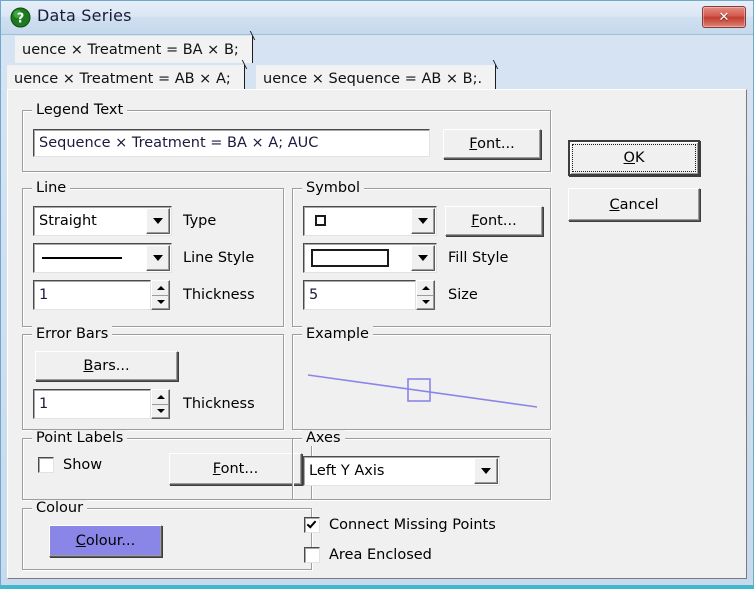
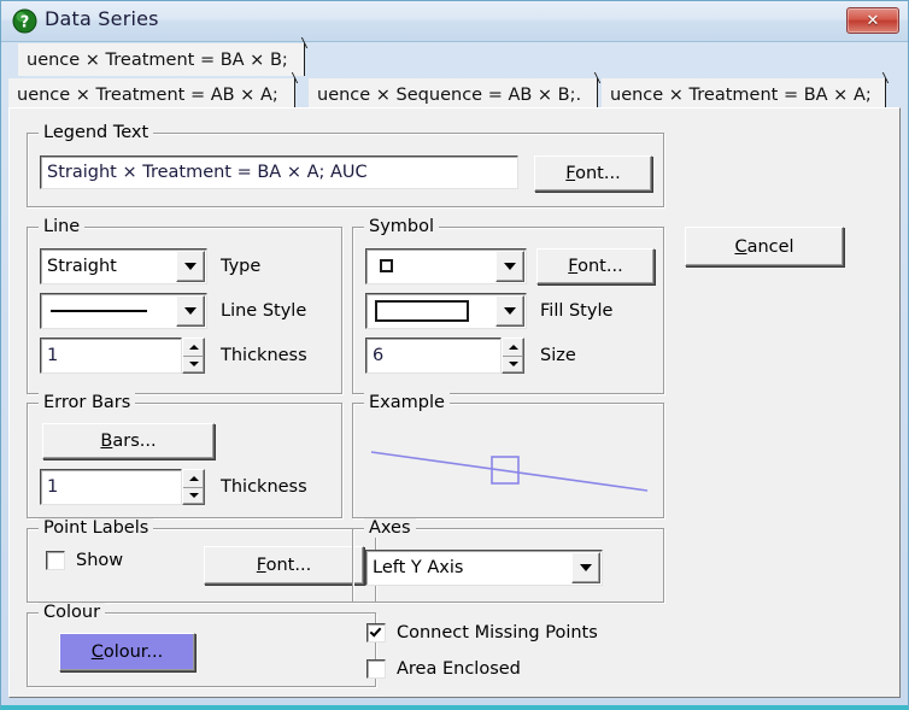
  ?
  Data Series
  ✕
  uence × Treatment = BA × B;
  uence × Treatment = AB × A;
  uence × Sequence = AB × B;.
+ uence × Treatment = BA × A;
  Legend Text
- Sequence × Treatment = BA × A; AUC
+ Straight × Treatment = BA × A; AUC
  Font...
- OK
  Cancel
  Line
  Straight
  Type
  Line Style
  1
  Thickness
  Symbol
  Font...
  Fill Style
- 5
+ 6
  Size
  Error Bars
  Bars...
  1
  Thickness
  Example
  Point Labels
  Show
  Font...
  Colour
  Colour...
  Axes
  Left Y Axis
  Connect Missing Points
  Area Enclosed
